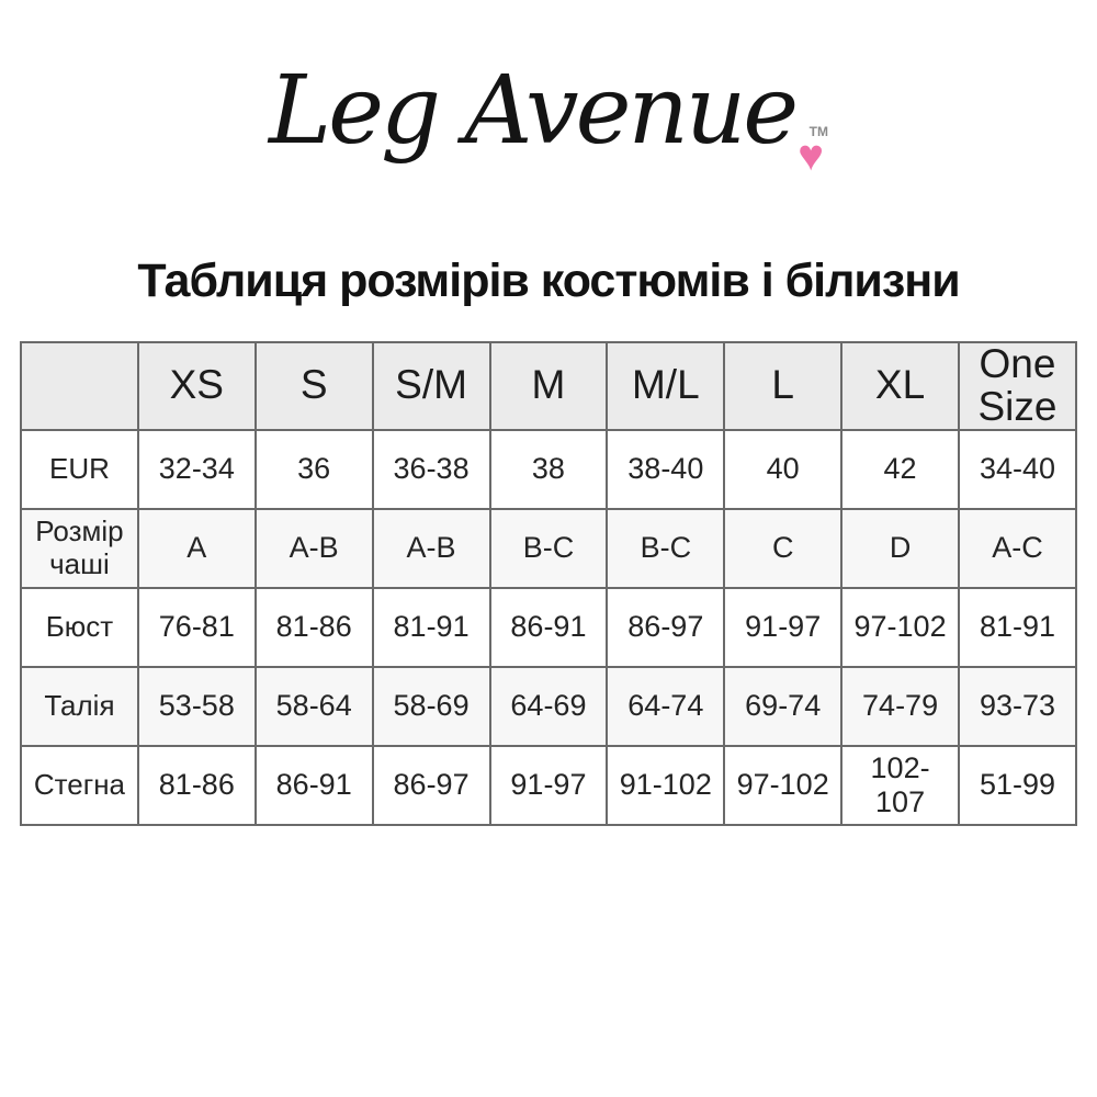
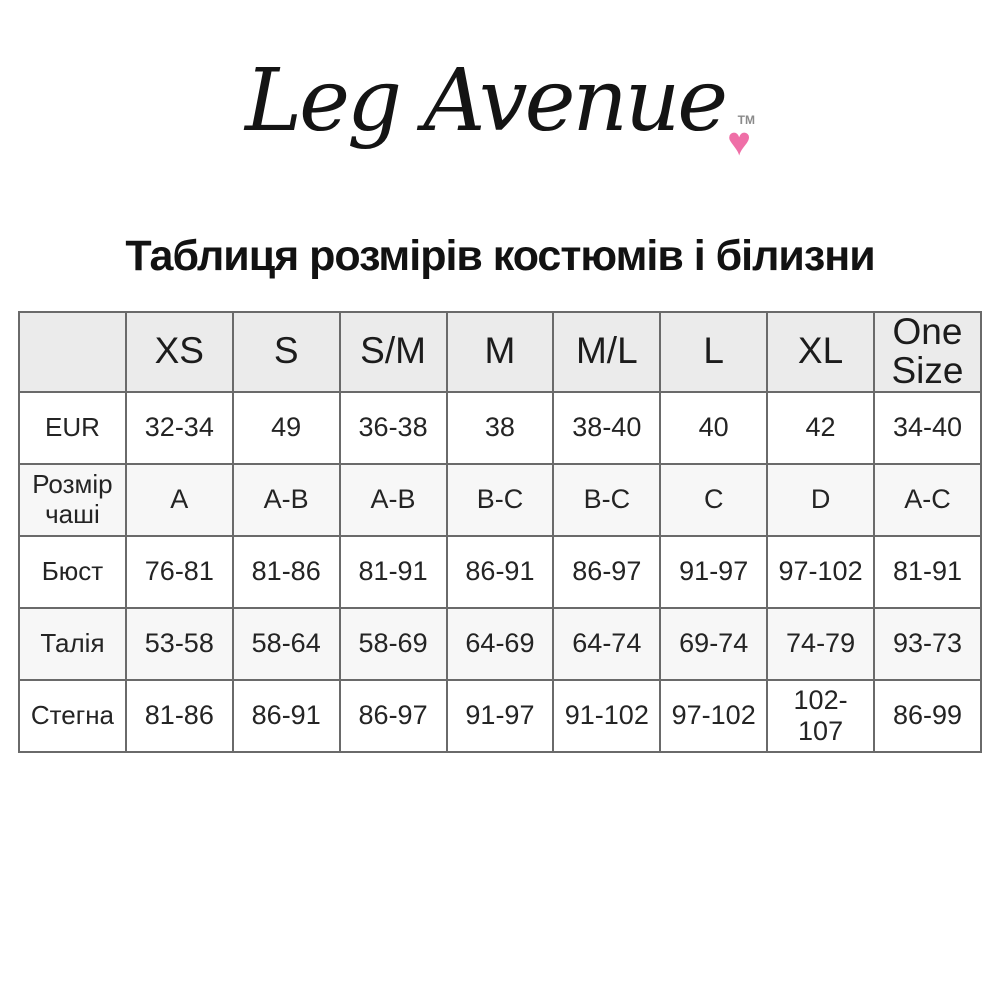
  Leg Avenue
  TM
  ♥
  Таблиця розмірів костюмів і білизни
  	XS	S	S/M	M	M/L	L	XL	One Size
- EUR	32-34	36	36-38	38	38-40	40	42	34-40
+ EUR	32-34	49	36-38	38	38-40	40	42	34-40
  Розмір чаші	A	A-B	A-B	B-C	B-C	C	D	A-C
  Бюст	76-81	81-86	81-91	86-91	86-97	91-97	97-102	81-91
  Талія	53-58	58-64	58-69	64-69	64-74	69-74	74-79	93-73
- Стегна	81-86	86-91	86-97	91-97	91-102	97-102	102-107	51-99
+ Стегна	81-86	86-91	86-97	91-97	91-102	97-102	102-107	86-99
